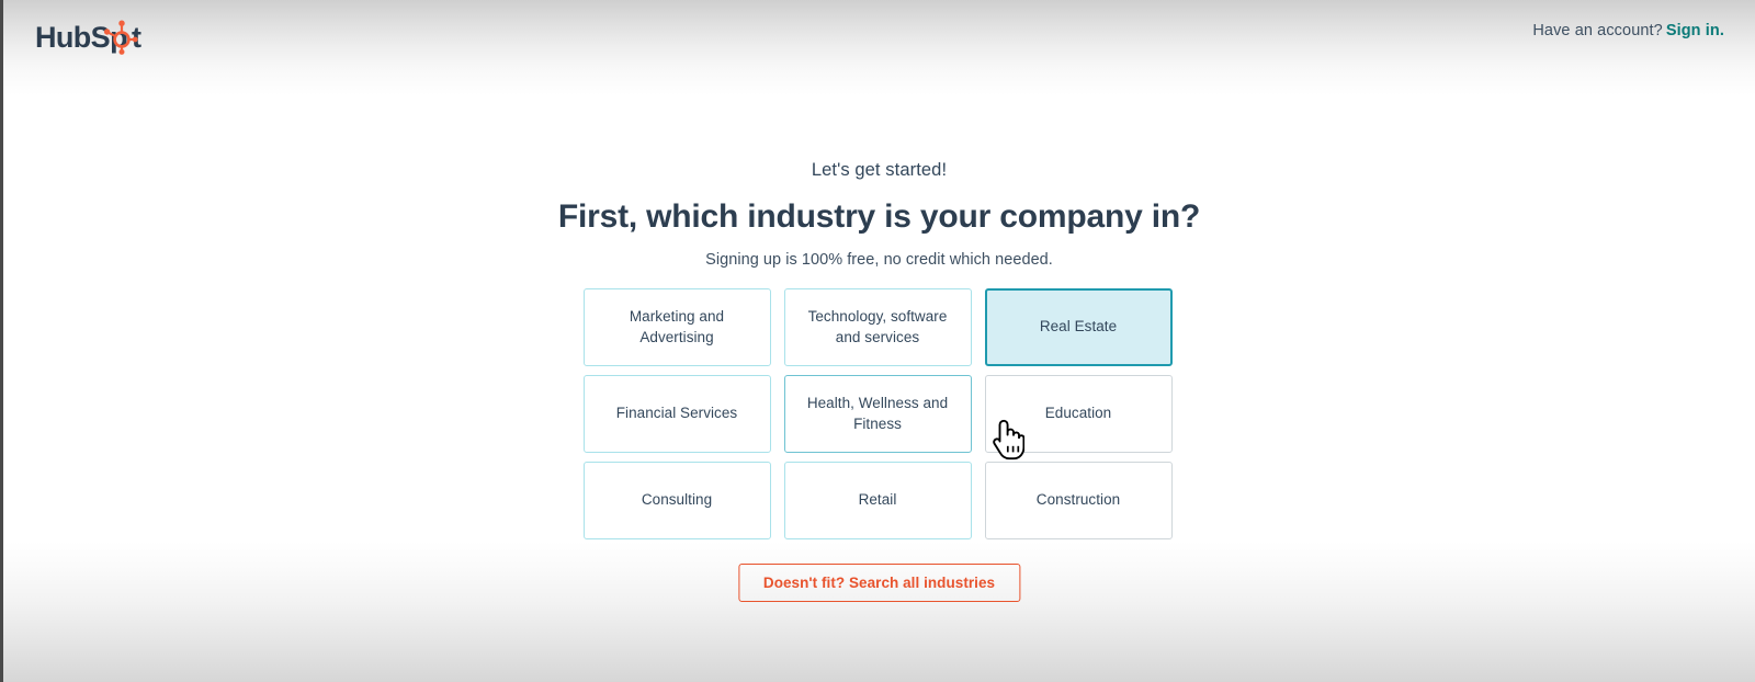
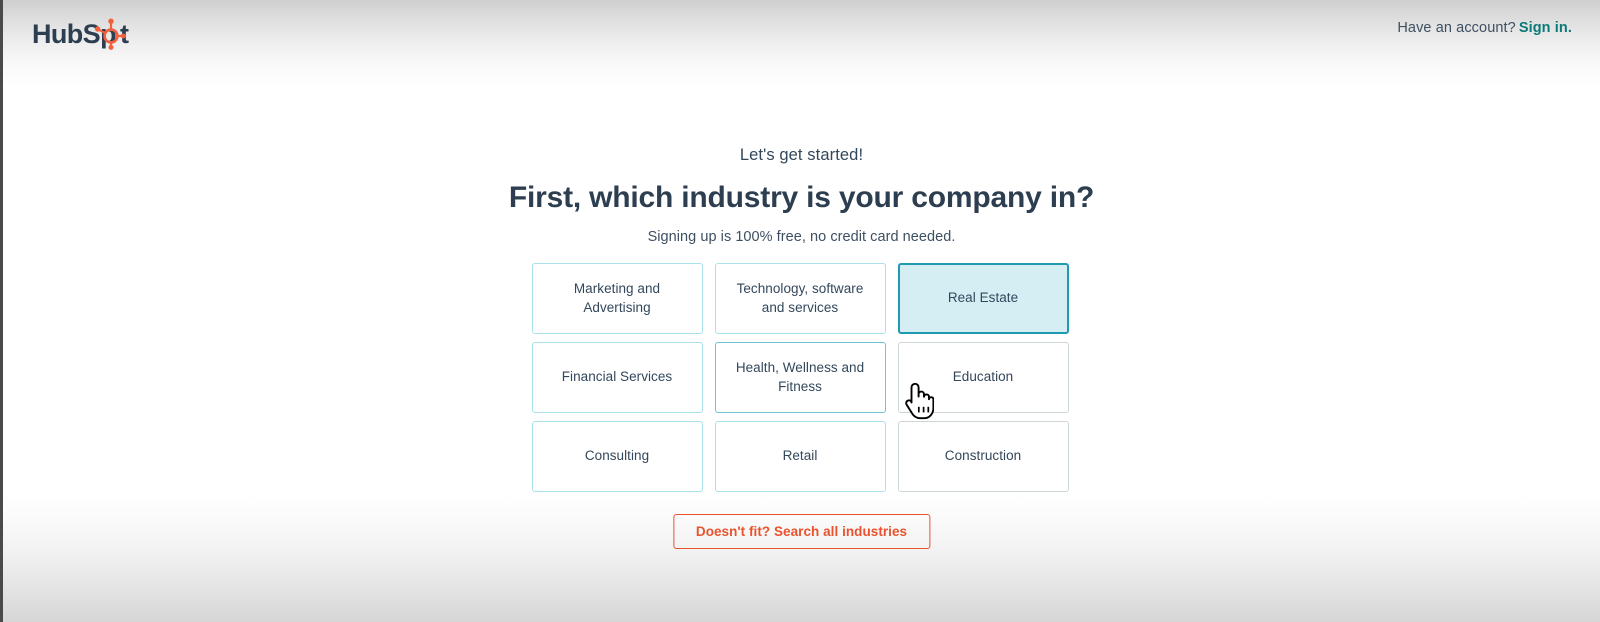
  HubSp
  Have an account? Sign in.
  Let's get started!
  First, which industry is your company in?
- Signing up is 100% free, no credit which needed.
+ Signing up is 100% free, no credit card needed.
  Marketing and Advertising
  Technology, software and services
  Real Estate
  Financial Services
  Health, Wellness and Fitness
  Education
  Consulting
  Retail
  Construction
  Doesn't fit? Search all industries
